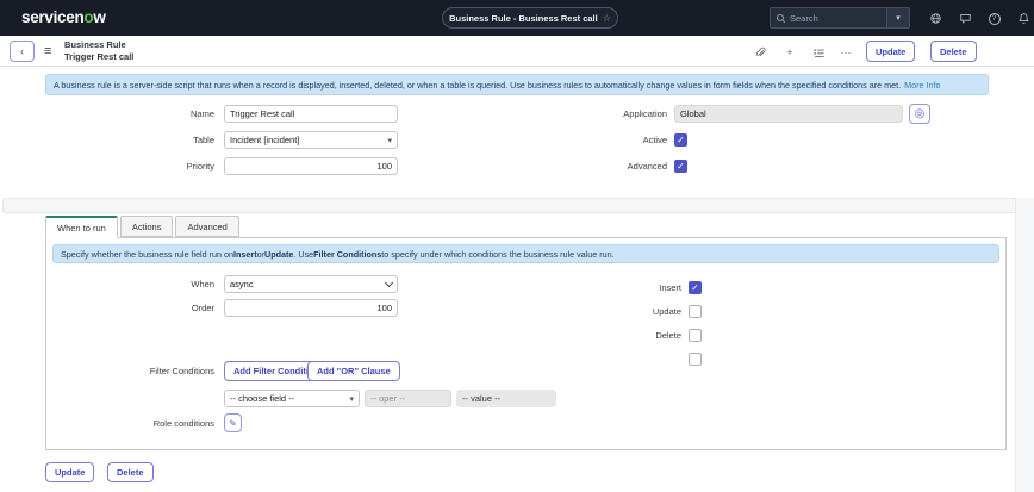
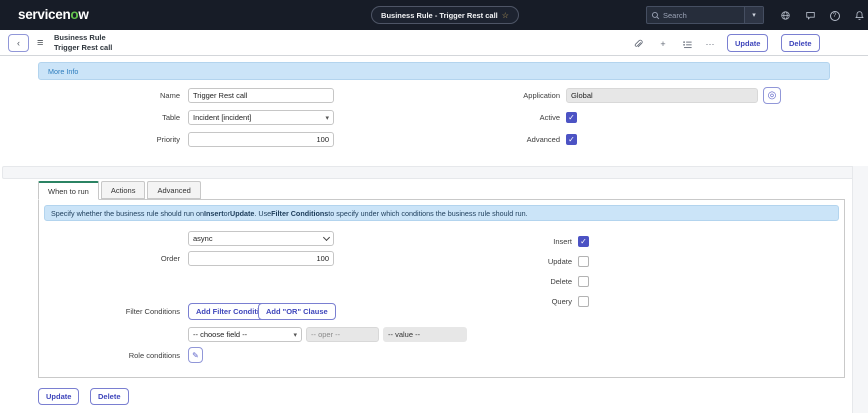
  servicenow
- Business Rule - Business Rest call
+ Business Rule - Trigger Rest call
  ☆
  Search
  ‹
  ≡
  Business Rule
  Trigger Rest call
  +
  ···
  Update
  Delete
- A business rule is a server-side script that runs when a record is displayed, inserted, deleted, or when a table is queried. Use business rules to automatically change values in form fields when the specified conditions are met.
  More Info
  Name
  Trigger Rest call
  Table
  Incident [incident]
  Priority
  100
  Application
  Global
  ◎
  Active
  Advanced
  When to run
  Actions
  Advanced
- Specify whether the business rule field run on
+ Specify whether the business rule should run on
  Insert
  or
  Update
  . Use
  Filter Conditions
- to specify under which conditions the business rule value run.
+ to specify under which conditions the business rule should run.
- When
  async
  Order
  100
  Insert
  Update
  Delete
+ Query
  Filter Conditions
  Add Filter Condit
  Add "OR" Clause
  -- choose field --
  -- oper --
  -- value --
  Role conditions
  ✎
  Update
  Delete
